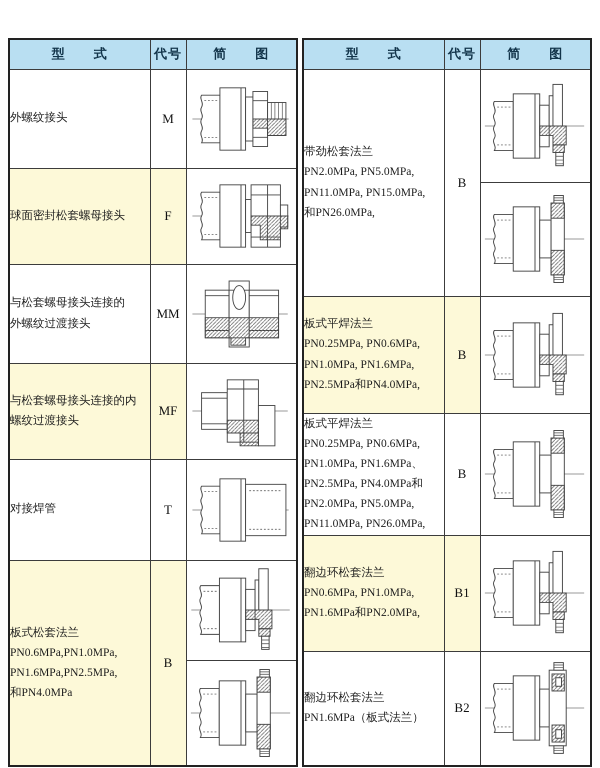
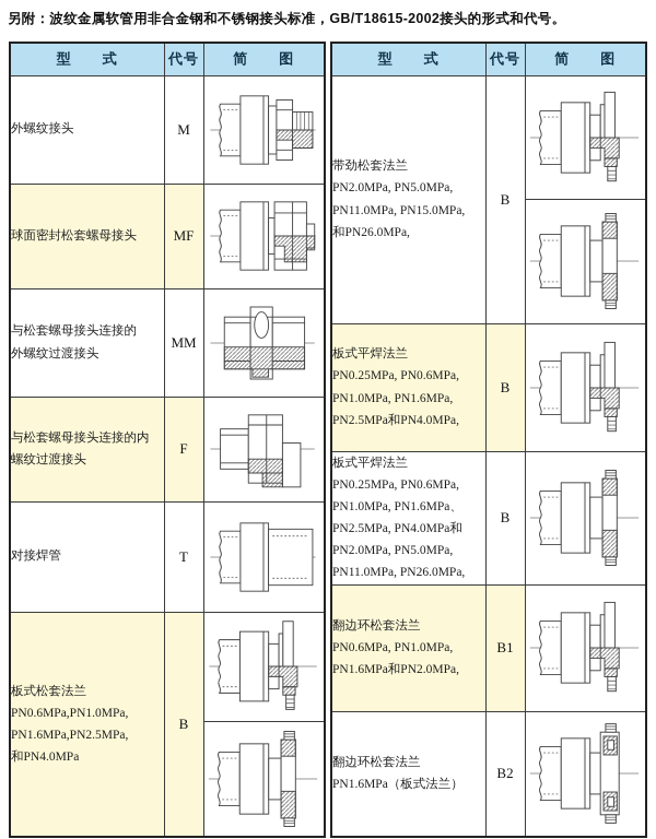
+ 另附：波纹金属软管用非合金钢和不锈钢接头标准，GB/T18615-2002接头的形式和代号。
  型 式	代号	简 图
  外螺纹接头	M
- 球面密封松套螺母接头	F
+ 球面密封松套螺母接头	MF
  与松套螺母接头连接的 外螺纹过渡接头	MM
- 与松套螺母接头连接的内 螺纹过渡接头	MF
+ 与松套螺母接头连接的内 螺纹过渡接头	F
  对接焊管	T
  板式松套法兰 PN0.6MPa,PN1.0MPa, PN1.6MPa,PN2.5MPa, 和PN4.0MPa	B
  型 式	代号	简 图
  带劲松套法兰 PN2.0MPa, PN5.0MPa, PN11.0MPa, PN15.0MPa, 和PN26.0MPa,	B
  板式平焊法兰 PN0.25MPa, PN0.6MPa, PN1.0MPa, PN1.6MPa, PN2.5MPa和PN4.0MPa,	B
  板式平焊法兰 PN0.25MPa, PN0.6MPa, PN1.0MPa, PN1.6MPa、 PN2.5MPa, PN4.0MPa和 PN2.0MPa, PN5.0MPa, PN11.0MPa, PN26.0MPa,	B
  翻边环松套法兰 PN0.6MPa, PN1.0MPa, PN1.6MPa和PN2.0MPa,	B1
  翻边环松套法兰 PN1.6MPa（板式法兰）	B2
